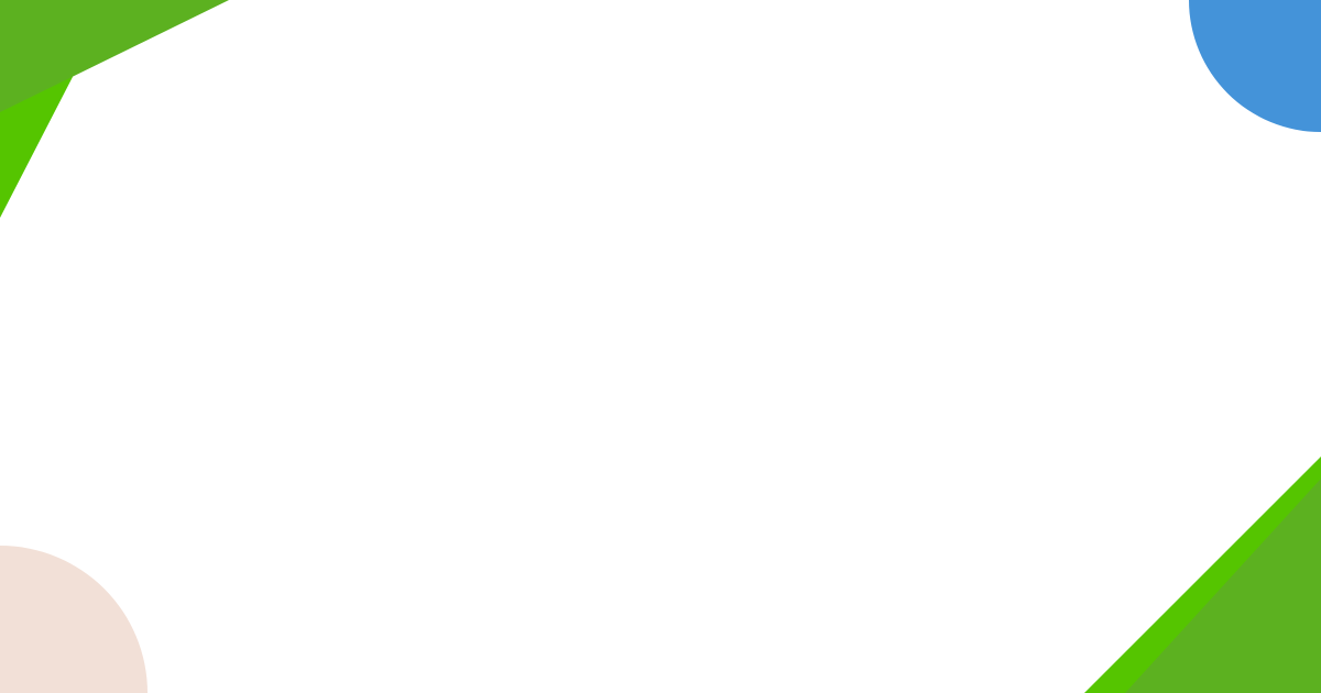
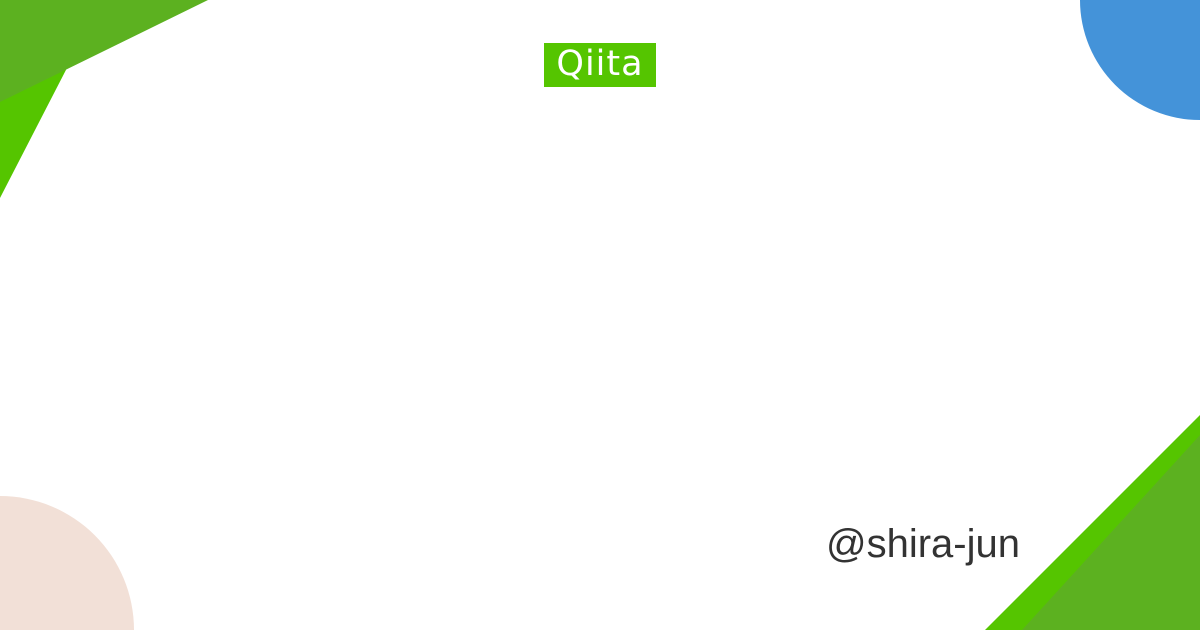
+ Qiita
+ @shira-jun
